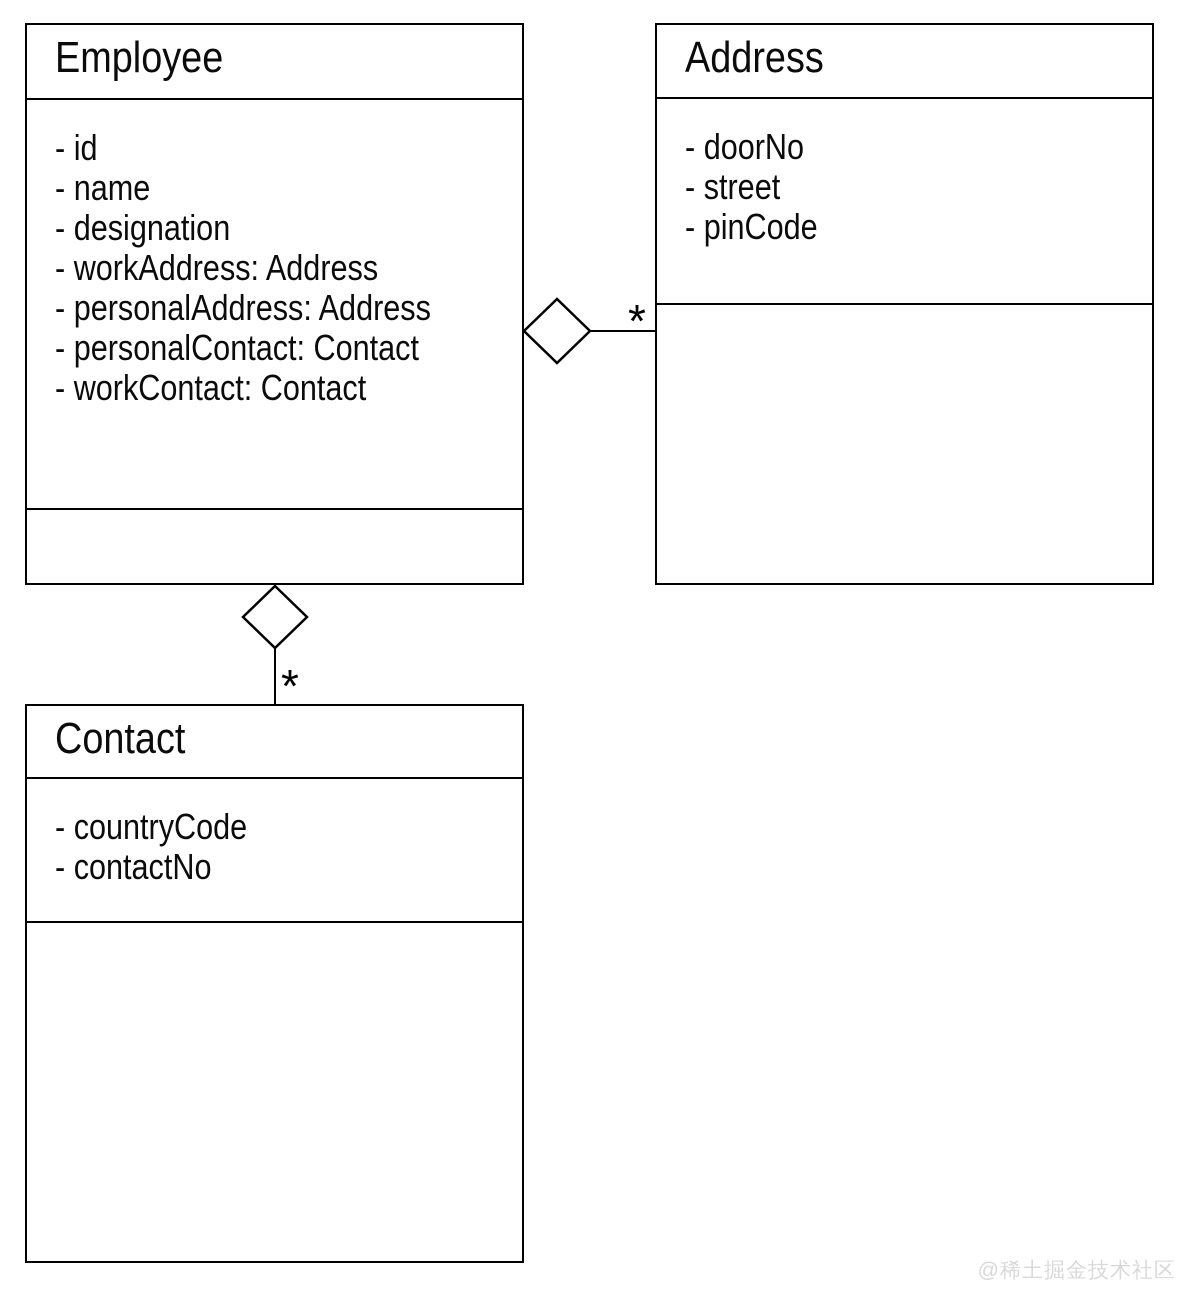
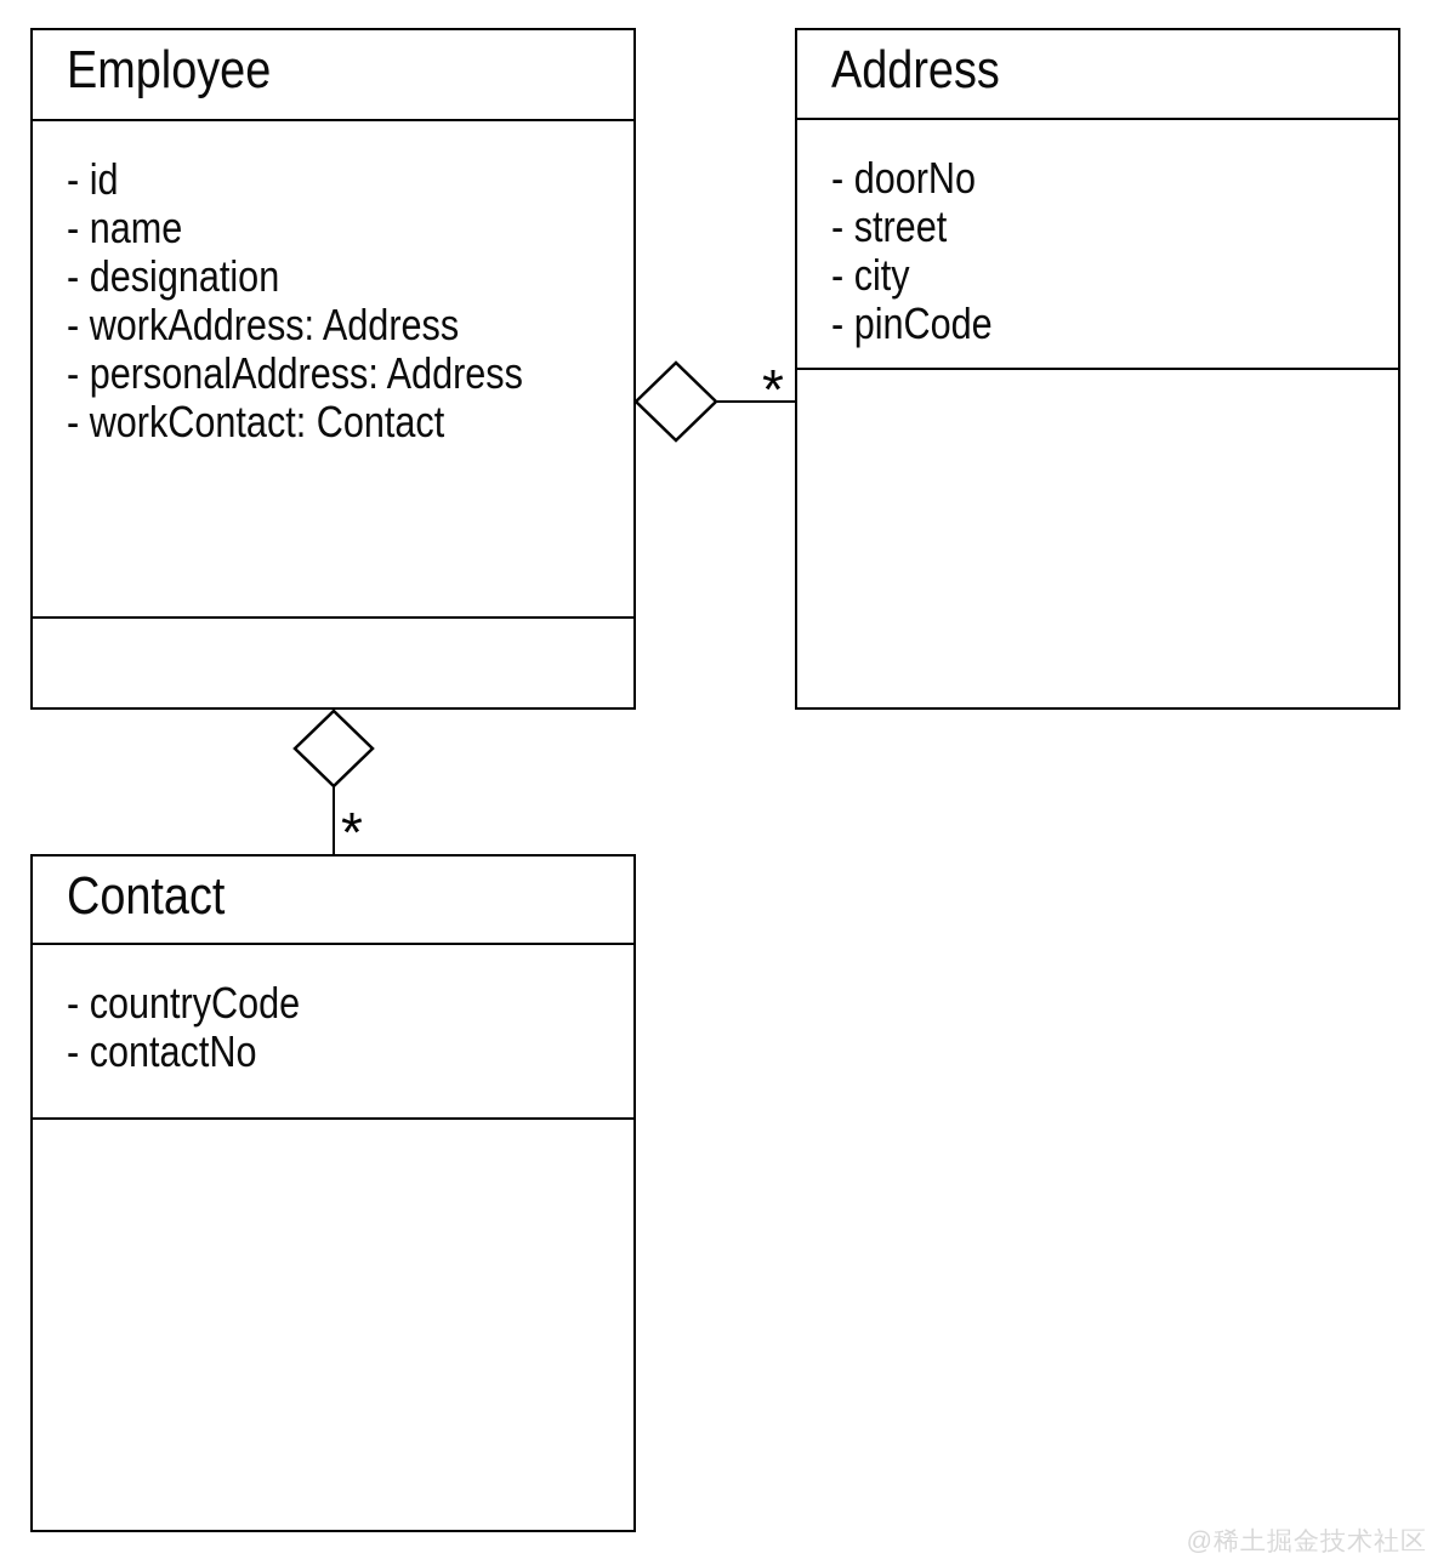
  Employee
  - id
  - name
  - designation
  - workAddress: Address
  - personalAddress: Address
- - personalContact: Contact
  - workContact: Contact
  Address
  - doorNo
  - street
+ - city
  - pinCode
  Contact
  - countryCode
  - contactNo
  *
  *
  @稀土掘金技术社区
